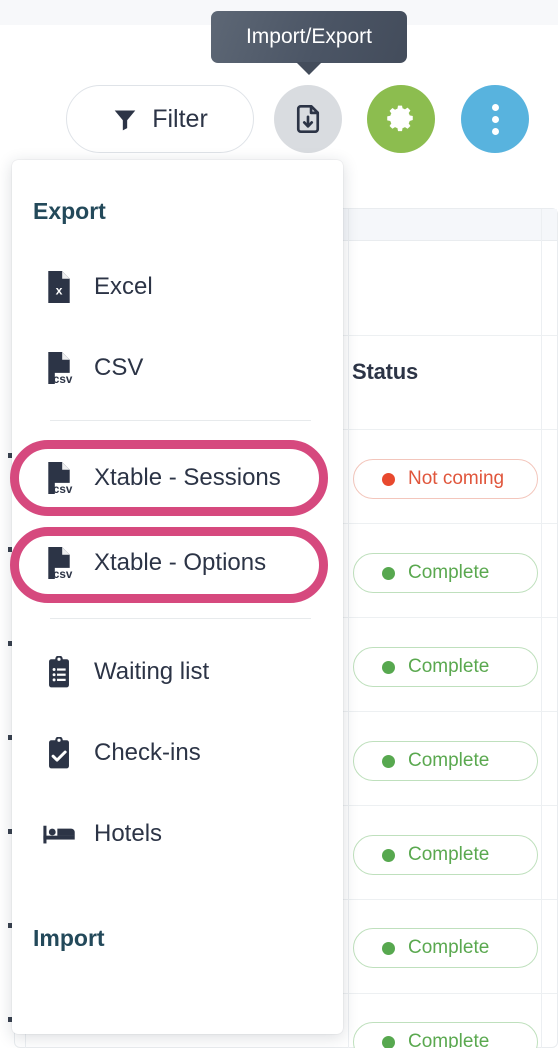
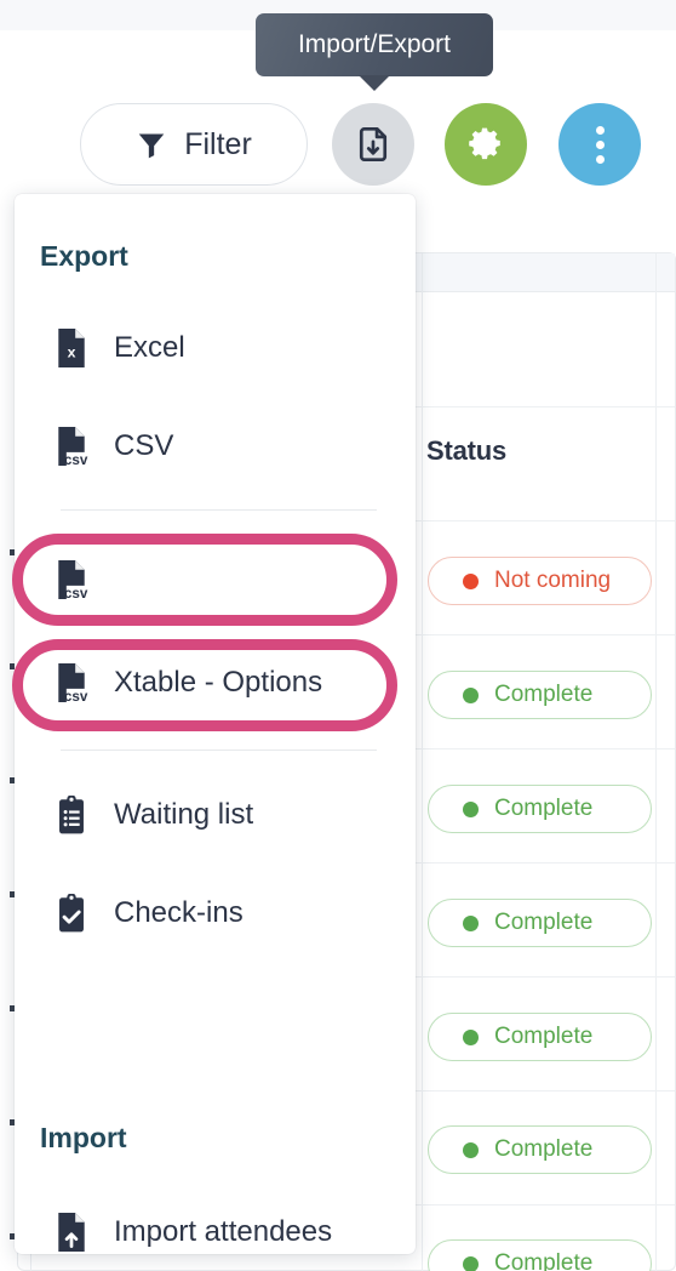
  Status
  Not coming
  Complete
  Complete
  Complete
  Complete
  Complete
  Complete
  Filter
  Import/Export
  Export
  x
  Excel
  csv
  CSV
  csv
- Xtable - Sessions
  csv
  Xtable - Options
  Waiting list
  Check-ins
- Hotels
  Import
+ Import attendees
